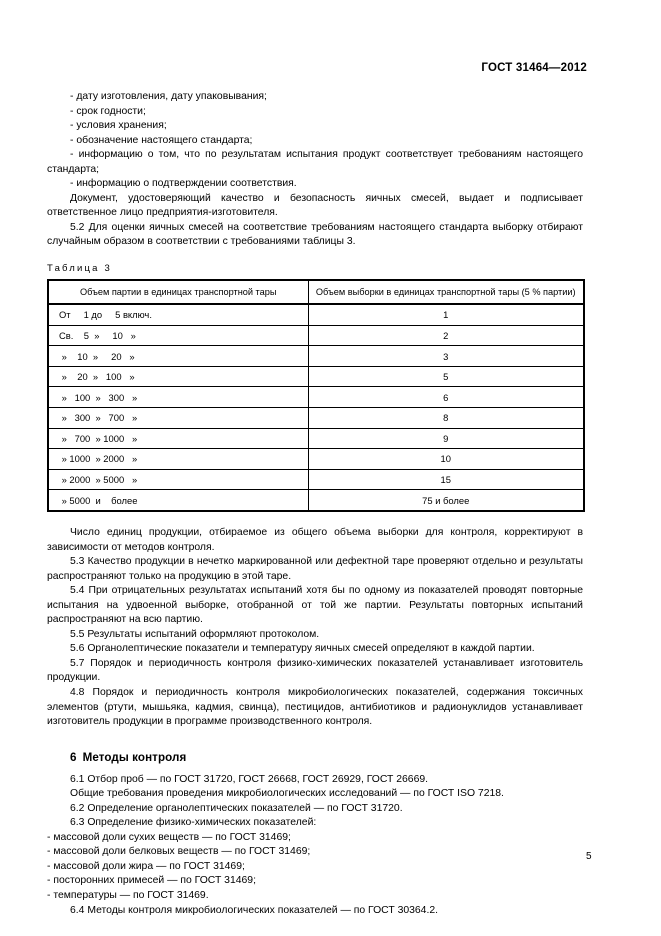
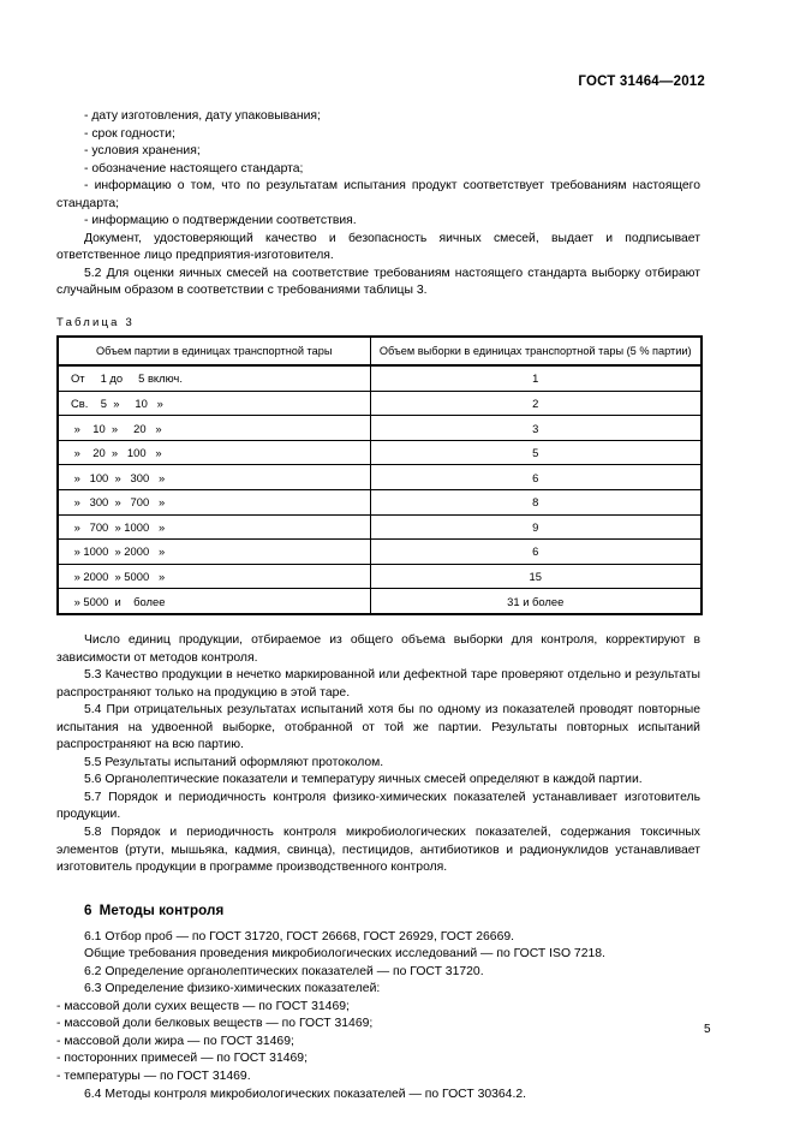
  ГОСТ 31464—2012
  - дату изготовления, дату упаковывания;
  - срок годности;
  - условия хранения;
  - обозначение настоящего стандарта;
  - информацию о том, что по результатам испытания продукт соответствует требованиям настоящего стандарта;
  - информацию о подтверждении соответствия.
  Документ, удостоверяющий качество и безопасность яичных смесей, выдает и подписывает ответственное лицо предприятия-изготовителя.
  5.2 Для оценки яичных смесей на соответствие требованиям настоящего стандарта выборку отбирают случайным образом в соответствии с требованиями таблицы 3.
  Таблица 3
  Объем партии в единицах транспортной тары	Объем выборки в единицах транспортной тары (5 % партии)
  От 1 до 5 включ.	1
  Св. 5 » 10 »	2
  » 10 » 20 »	3
  » 20 » 100 »	5
  » 100 » 300 »	6
  » 300 » 700 »	8
  » 700 » 1000 »	9
- » 1000 » 2000 »	10
+ » 1000 » 2000 »	6
  » 2000 » 5000 »	15
- » 5000 и более	75 и более
+ » 5000 и более	31 и более
  Число единиц продукции, отбираемое из общего объема выборки для контроля, корректируют в зависимости от методов контроля.
  5.3 Качество продукции в нечетко маркированной или дефектной таре проверяют отдельно и результаты распространяют только на продукцию в этой таре.
  5.4 При отрицательных результатах испытаний хотя бы по одному из показателей проводят повторные испытания на удвоенной выборке, отобранной от той же партии. Результаты повторных испытаний распространяют на всю партию.
  5.5 Результаты испытаний оформляют протоколом.
  5.6 Органолептические показатели и температуру яичных смесей определяют в каждой партии.
  5.7 Порядок и периодичность контроля физико-химических показателей устанавливает изготовитель продукции.
- 4.8 Порядок и периодичность контроля микробиологических показателей, содержания токсичных элементов (ртути, мышьяка, кадмия, свинца), пестицидов, антибиотиков и радионуклидов устанавливает изготовитель продукции в программе производственного контроля.
+ 5.8 Порядок и периодичность контроля микробиологических показателей, содержания токсичных элементов (ртути, мышьяка, кадмия, свинца), пестицидов, антибиотиков и радионуклидов устанавливает изготовитель продукции в программе производственного контроля.
  6 Методы контроля
  6.1 Отбор проб — по ГОСТ 31720, ГОСТ 26668, ГОСТ 26929, ГОСТ 26669.
  Общие требования проведения микробиологических исследований — по ГОСТ ISO 7218.
  6.2 Определение органолептических показателей — по ГОСТ 31720.
  6.3 Определение физико-химических показателей:
  - массовой доли сухих веществ — по ГОСТ 31469;
  - массовой доли белковых веществ — по ГОСТ 31469;
  - массовой доли жира — по ГОСТ 31469;
  - посторонних примесей — по ГОСТ 31469;
  - температуры — по ГОСТ 31469.
  6.4 Методы контроля микробиологических показателей — по ГОСТ 30364.2.
  5
